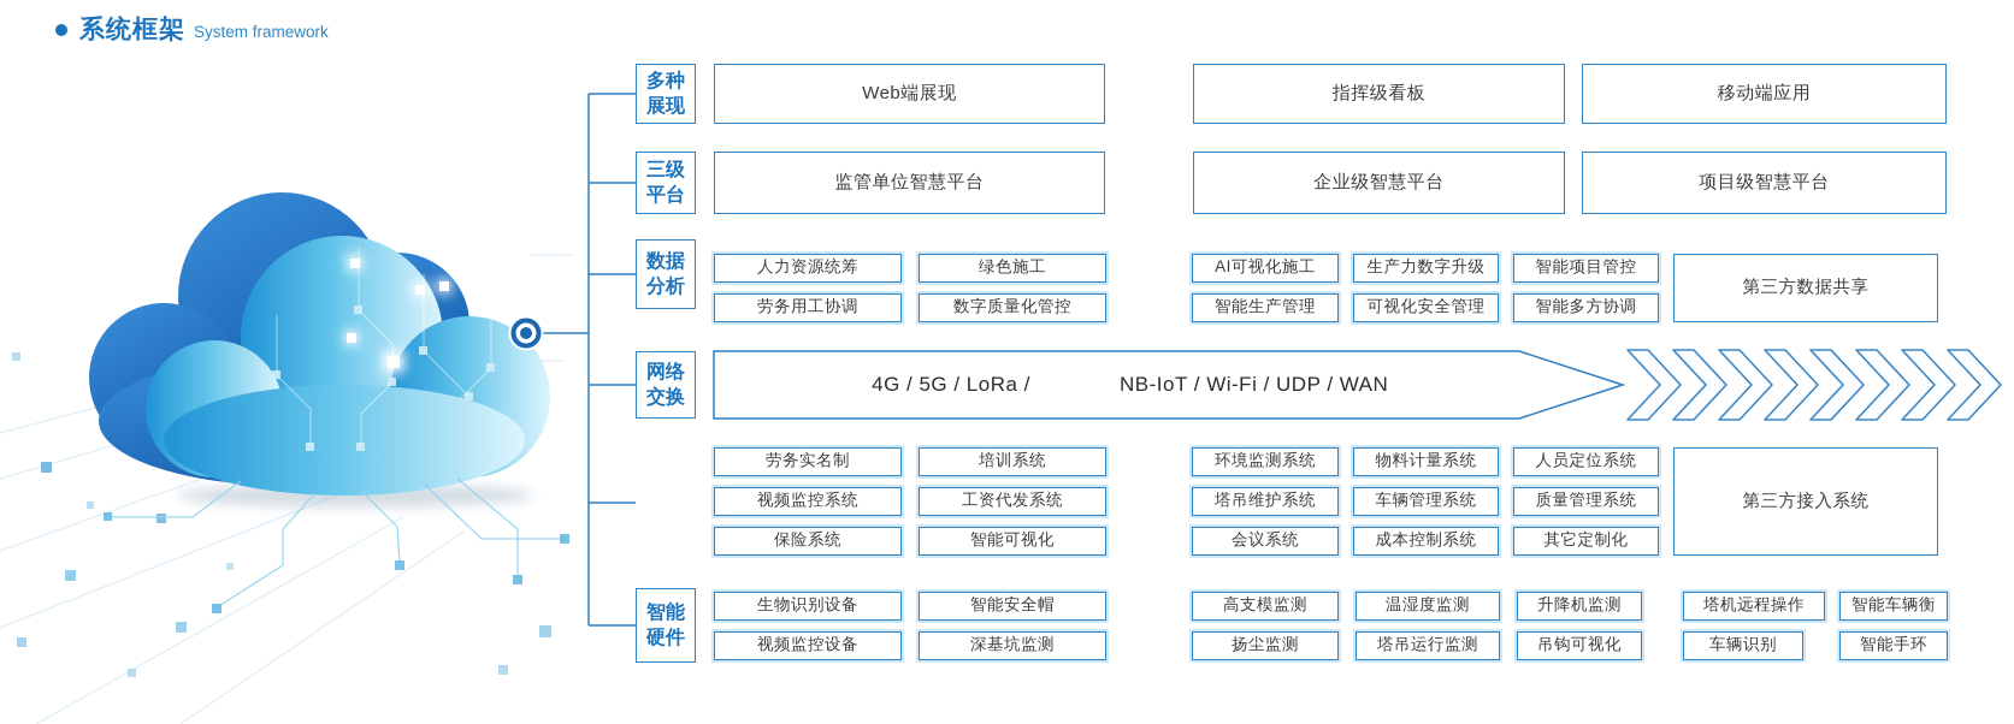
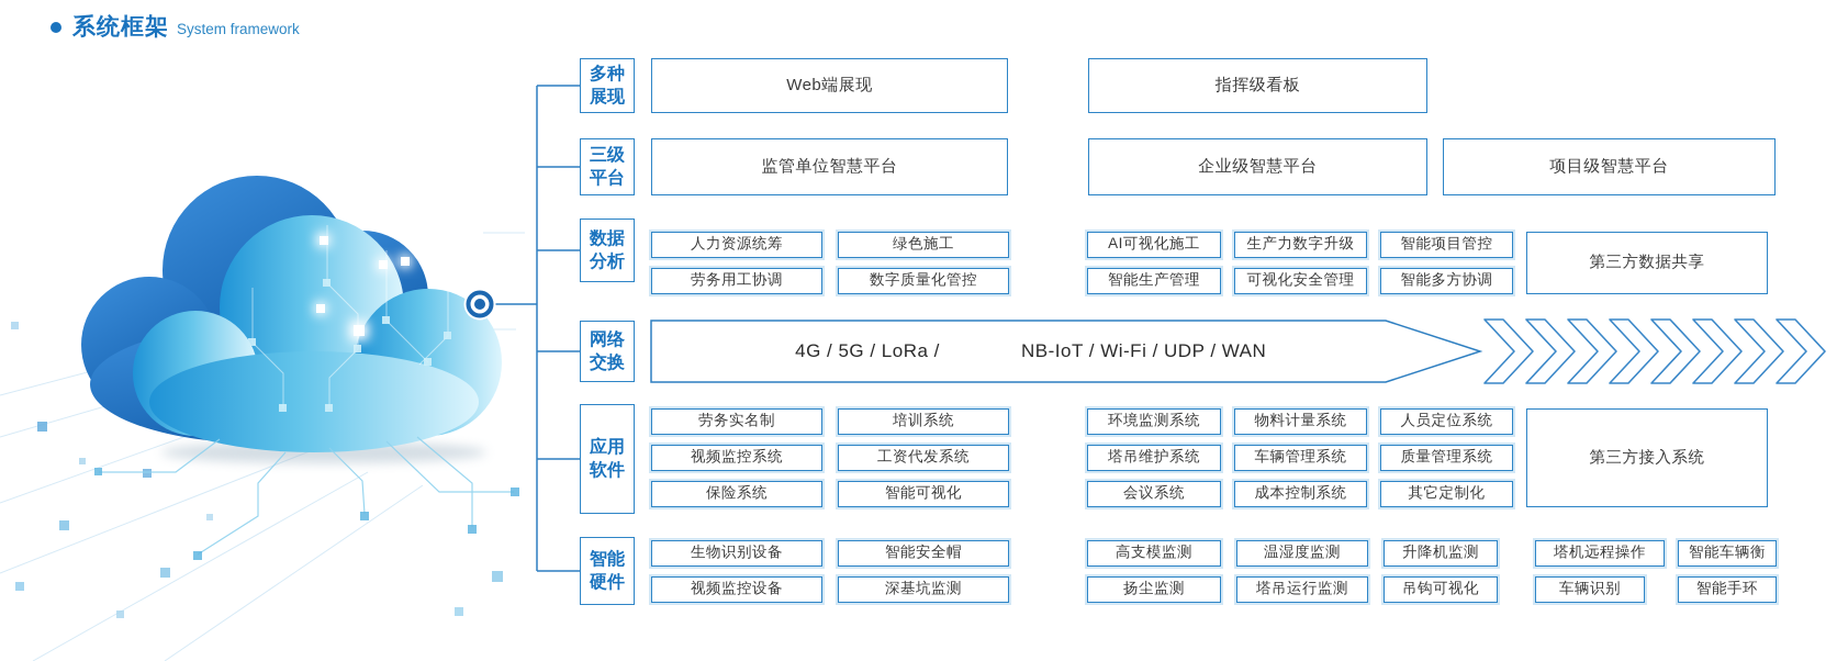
  系统框架
  System framework
  多种展现
  三级平台
  数据分析
  网络交换
+ 应用软件
  智能硬件
  Web端展现
  指挥级看板
- 移动端应用
  监管单位智慧平台
  企业级智慧平台
  项目级智慧平台
  人力资源统筹
  绿色施工
  AI可视化施工
  生产力数字升级
  智能项目管控
  劳务用工协调
  数字质量化管控
  智能生产管理
  可视化安全管理
  智能多方协调
  第三方数据共享
  4G / 5G / LoRa /
  NB-IoT / Wi-Fi / UDP / WAN
  劳务实名制
  培训系统
  环境监测系统
  物料计量系统
  人员定位系统
  视频监控系统
  工资代发系统
  塔吊维护系统
  车辆管理系统
  质量管理系统
  保险系统
  智能可视化
  会议系统
  成本控制系统
  其它定制化
  第三方接入系统
  生物识别设备
  智能安全帽
  高支模监测
  温湿度监测
  升降机监测
  塔机远程操作
  智能车辆衡
  视频监控设备
  深基坑监测
  扬尘监测
  塔吊运行监测
  吊钩可视化
  车辆识别
  智能手环
